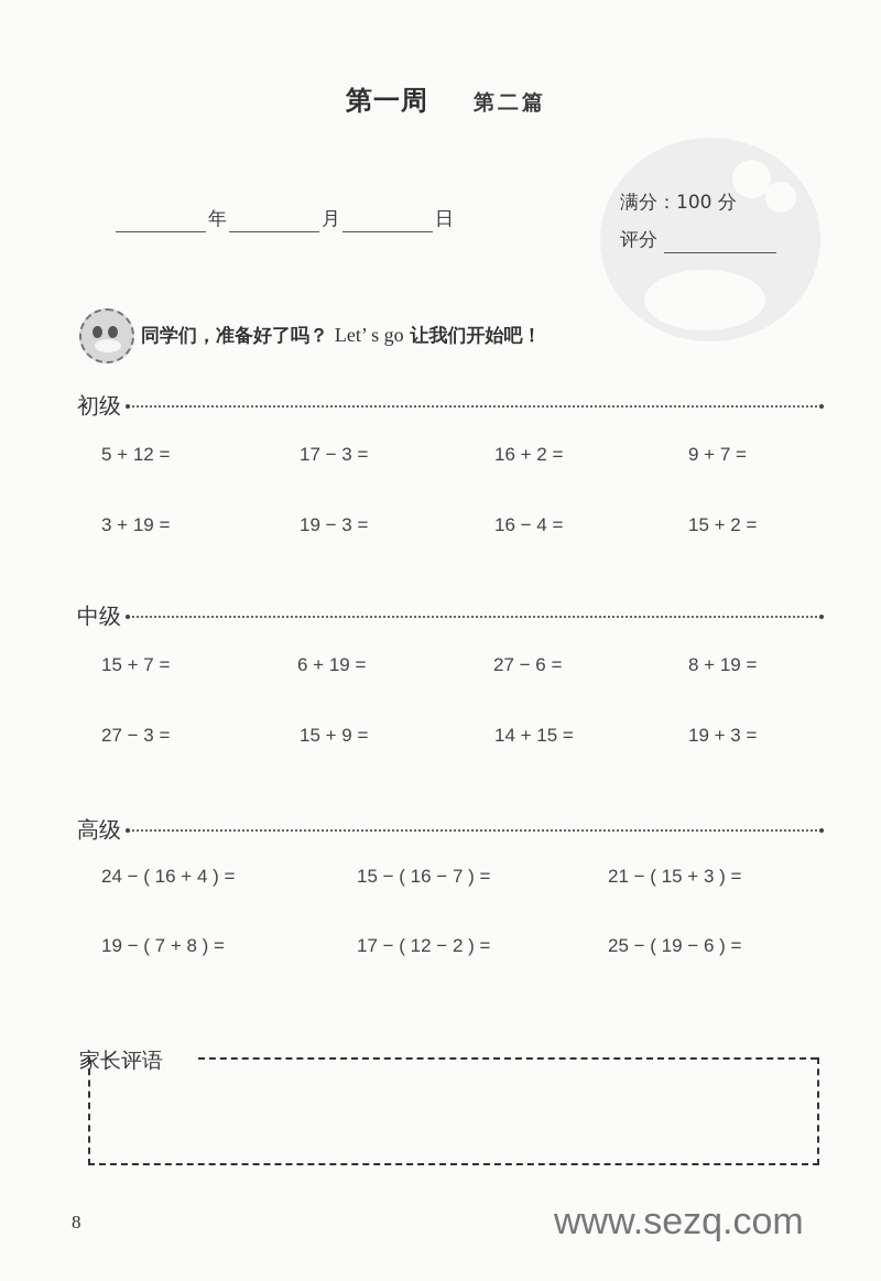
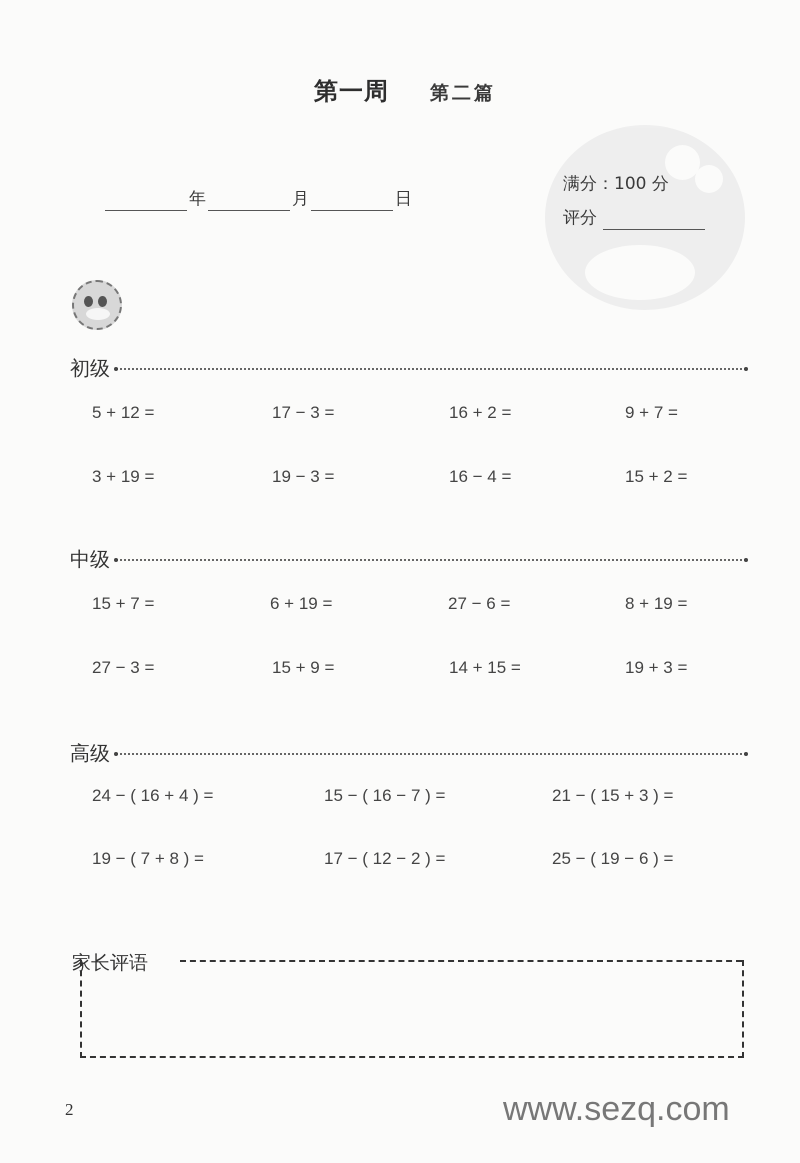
  第一周
  第二篇
  年
  月
  日
  满分：100 分
  评分
- 同学们，准备好了吗？ Let’ s go 让我们开始吧！
  初级
  5 + 12 =
  17 − 3 =
  16 + 2 =
  9 + 7 =
  3 + 19 =
  19 − 3 =
  16 − 4 =
  15 + 2 =
  中级
  15 + 7 =
  6 + 19 =
  27 − 6 =
  8 + 19 =
  27 − 3 =
  15 + 9 =
  14 + 15 =
  19 + 3 =
  高级
  24 − ( 16 + 4 ) =
  15 − ( 16 − 7 ) =
  21 − ( 15 + 3 ) =
  19 − ( 7 + 8 ) =
  17 − ( 12 − 2 ) =
  25 − ( 19 − 6 ) =
  家长评语
- 8
+ 2
  www.sezq.com
